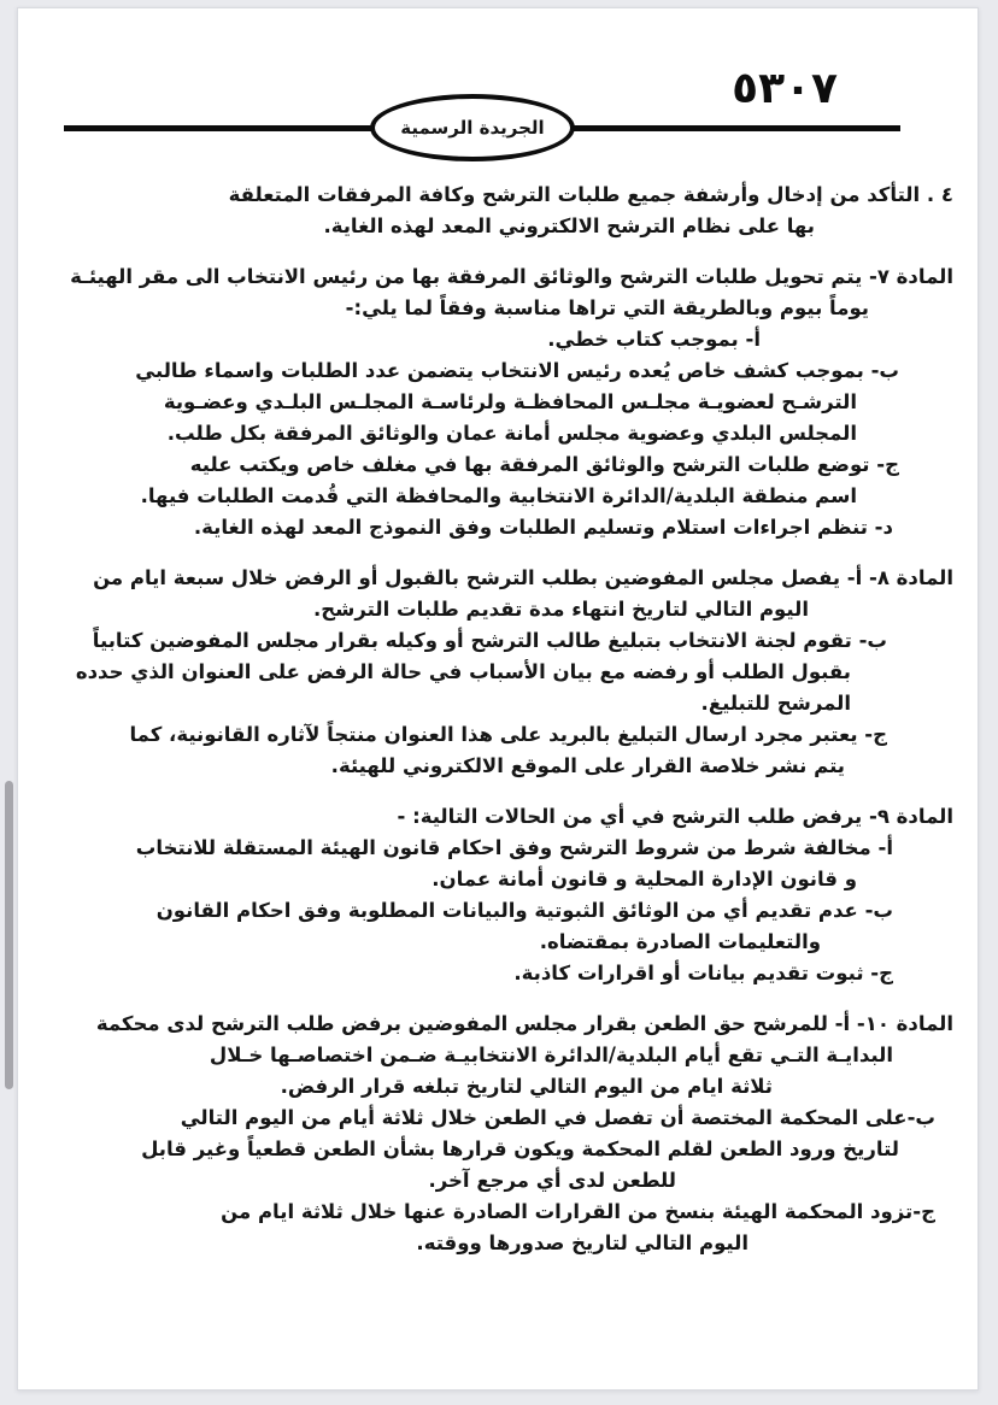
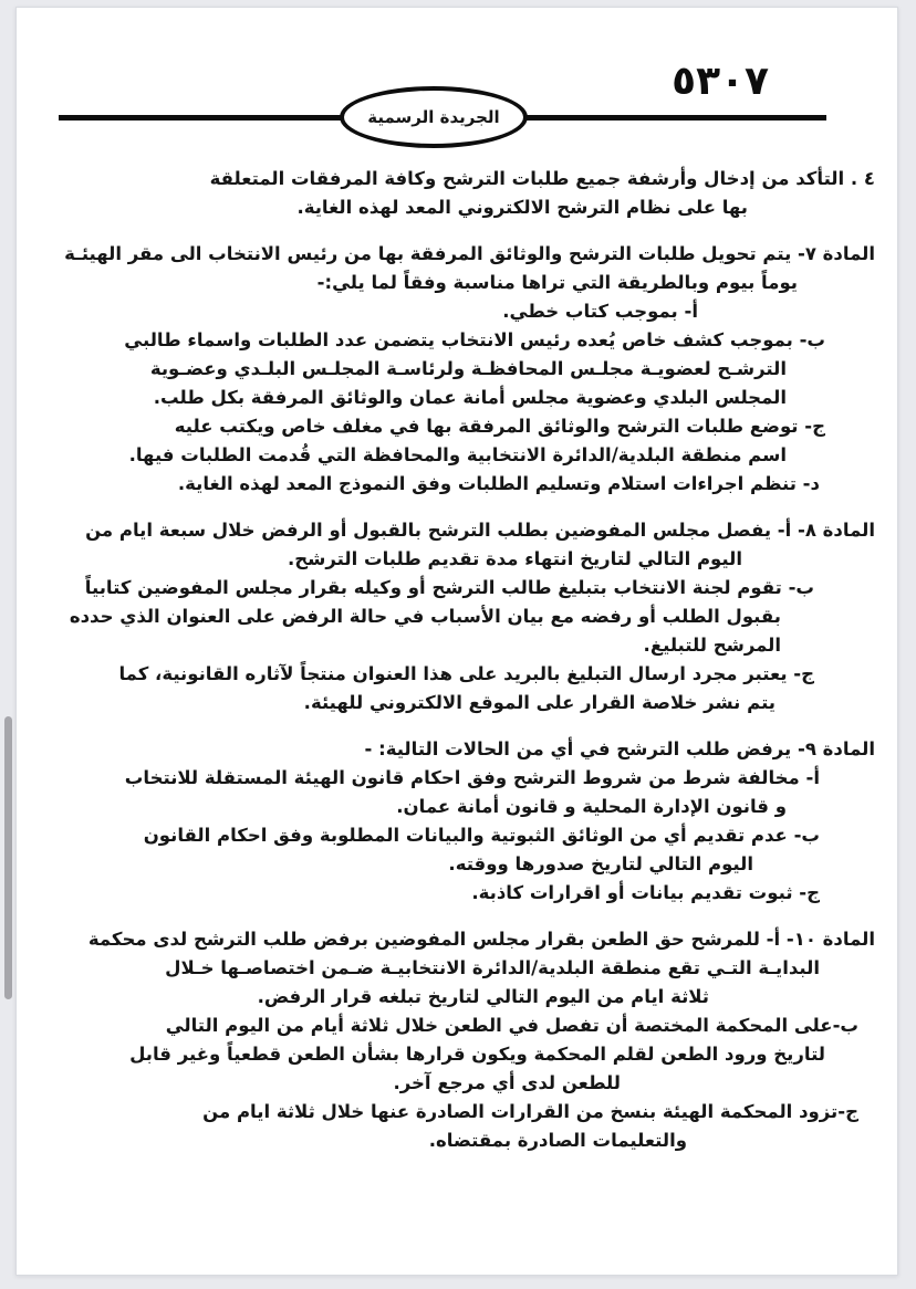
  ٥٣٠٧
  الجريدة الرسمية
  ٤ . التأكد من إدخال وأرشفة جميع طلبات الترشح وكافة المرفقات المتعلقة
  بها على نظام الترشح الالكتروني المعد لهذه الغاية.
  المادة ٧- يتم تحويل طلبات الترشح والوثائق المرفقة بها من رئيس الانتخاب الى مقر الهيئـة
  يوماً بيوم وبالطريقة التي تراها مناسبة وفقاً لما يلي:-
  أ- بموجب كتاب خطي.
  ب- بموجب كشف خاص يُعده رئيس الانتخاب يتضمن عدد الطلبات واسماء طالبي
  الترشـح لعضويـة مجلـس المحافظـة ولرئاسـة المجلـس البلـدي وعضـوية
  المجلس البلدي وعضوية مجلس أمانة عمان والوثائق المرفقة بكل طلب.
  ج- توضع طلبات الترشح والوثائق المرفقة بها في مغلف خاص ويكتب عليه
  اسم منطقة البلدية/الدائرة الانتخابية والمحافظة التي قُدمت الطلبات فيها.
  د- تنظم اجراءات استلام وتسليم الطلبات وفق النموذج المعد لهذه الغاية.
  المادة ٨- أ- يفصل مجلس المفوضين بطلب الترشح بالقبول أو الرفض خلال سبعة ايام من
  اليوم التالي لتاريخ انتهاء مدة تقديم طلبات الترشح.
  ب- تقوم لجنة الانتخاب بتبليغ طالب الترشح أو وكيله بقرار مجلس المفوضين كتابياً
  بقبول الطلب أو رفضه مع بيان الأسباب في حالة الرفض على العنوان الذي حدده
  المرشح للتبليغ.
  ج- يعتبر مجرد ارسال التبليغ بالبريد على هذا العنوان منتجاً لآثاره القانونية، كما
  يتم نشر خلاصة القرار على الموقع الالكتروني للهيئة.
  المادة ٩- يرفض طلب الترشح في أي من الحالات التالية: -
  أ- مخالفة شرط من شروط الترشح وفق احكام قانون الهيئة المستقلة للانتخاب
  و قانون الإدارة المحلية و قانون أمانة عمان.
  ب- عدم تقديم أي من الوثائق الثبوتية والبيانات المطلوبة وفق احكام القانون
- والتعليمات الصادرة بمقتضاه.
+ اليوم التالي لتاريخ صدورها ووقته.
  ج- ثبوت تقديم بيانات أو اقرارات كاذبة.
  المادة ١٠- أ- للمرشح حق الطعن بقرار مجلس المفوضين برفض طلب الترشح لدى محكمة
- البدايـة التـي تقع أيام البلدية/الدائرة الانتخابيـة ضـمن اختصاصـها خـلال
+ البدايـة التـي تقع منطقة البلدية/الدائرة الانتخابيـة ضـمن اختصاصـها خـلال
  ثلاثة ايام من اليوم التالي لتاريخ تبلغه قرار الرفض.
  ب-على المحكمة المختصة أن تفصل في الطعن خلال ثلاثة أيام من اليوم التالي
  لتاريخ ورود الطعن لقلم المحكمة ويكون قرارها بشأن الطعن قطعياً وغير قابل
  للطعن لدى أي مرجع آخر.
  ج-تزود المحكمة الهيئة بنسخ من القرارات الصادرة عنها خلال ثلاثة ايام من
- اليوم التالي لتاريخ صدورها ووقته.
+ والتعليمات الصادرة بمقتضاه.
